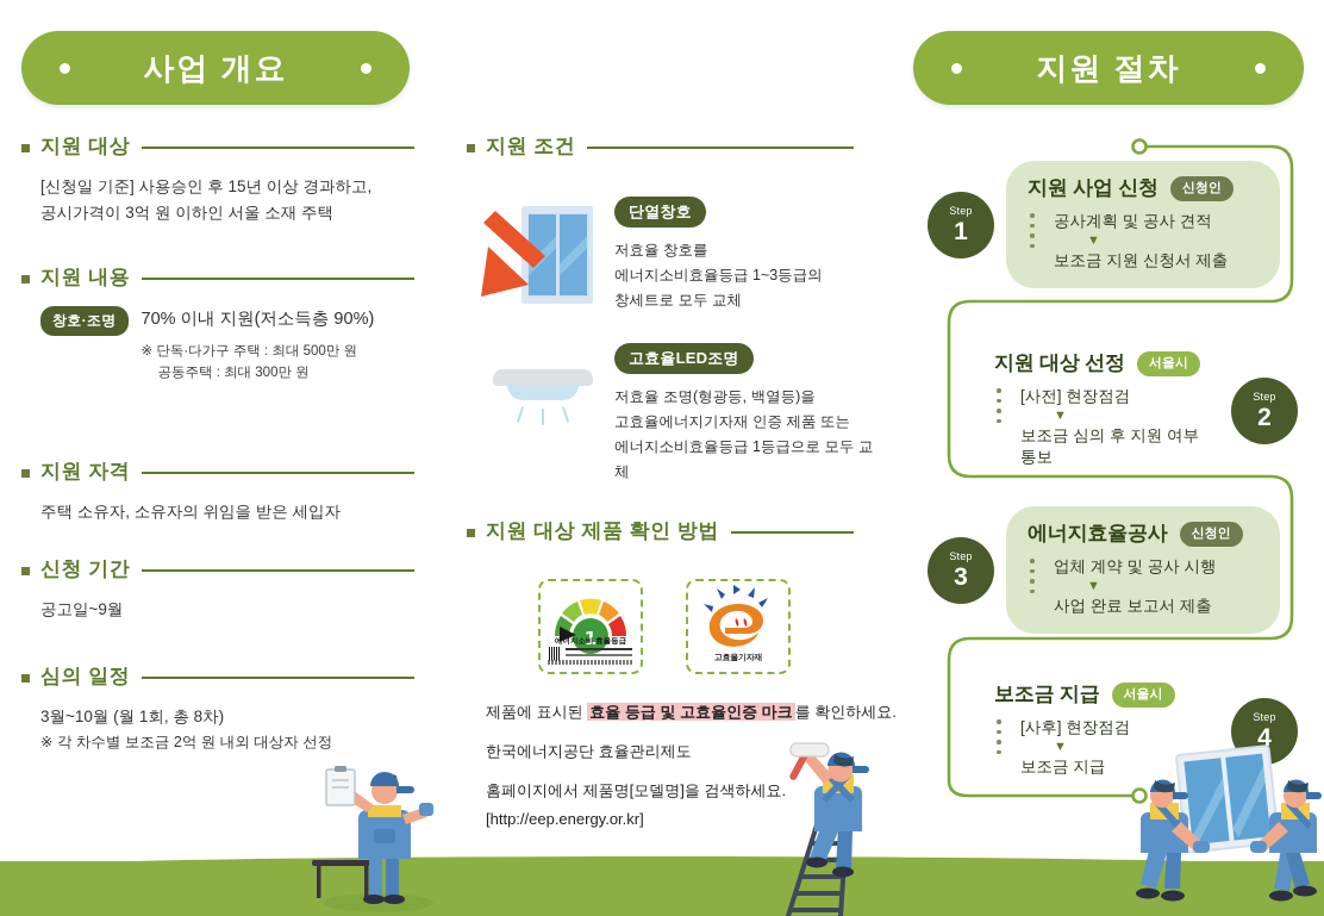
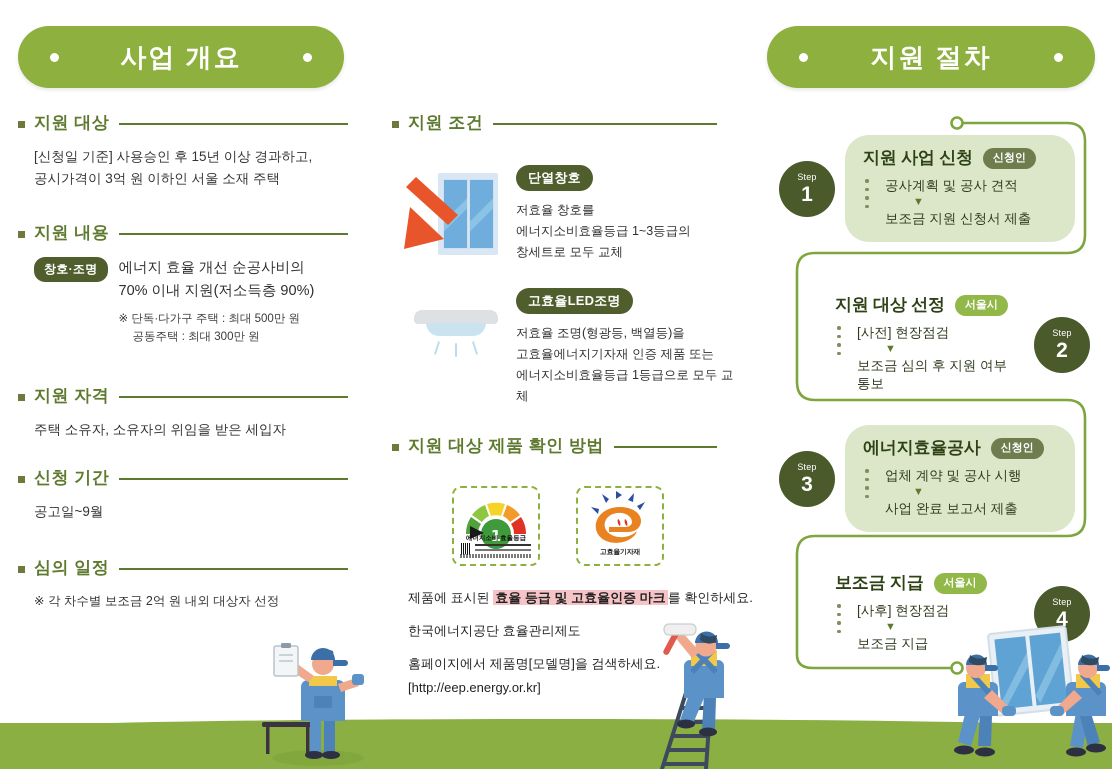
  사업 개요
  지원 대상
  [신청일 기준] 사용승인 후 15년 이상 경과하고,
  공시가격이 3억 원 이하인 서울 소재 주택
  지원 내용
  창호·조명
+ 에너지 효율 개선 순공사비의
  70% 이내 지원(저소득층 90%)
  ※ 단독·다가구 주택 : 최대 500만 원
  공동주택 : 최대 300만 원
  지원 자격
  주택 소유자, 소유자의 위임을 받은 세입자
  신청 기간
  공고일~9월
  심의 일정
- 3월~10월 (월 1회, 총 8차)
  ※ 각 차수별 보조금 2억 원 내외 대상자 선정
  지원 조건
  단열창호
  저효율 창호를
  에너지소비효율등급 1~3등급의
  창세트로 모두 교체
  고효율LED조명
  저효율 조명(형광등, 백열등)을
  고효율에너지기자재 인증 제품 또는
  에너지소비효율등급 1등급으로 모두 교체
  지원 대상 제품 확인 방법
  1
  제품에 표시된 효율 등급 및 고효율인증 마크 를 확인하세요.
  한국에너지공단 효율관리제도
  홈페이지에서 제품명[모델명]을 검색하세요.
  [http://eep.energy.or.kr]
  지원 절차
  Step
  1
  지원 사업 신청
  신청인
  공사계획 및 공사 견적
  ▼
  보조금 지원 신청서 제출
  지원 대상 선정
  서울시
  [사전] 현장점검
  ▼
  보조금 심의 후 지원 여부 통보
  Step
  2
  Step
  3
  에너지효율공사
  신청인
  업체 계약 및 공사 시행
  ▼
  사업 완료 보고서 제출
  보조금 지급
  서울시
  [사후] 현장점검
  ▼
  보조금 지급
  Step
  4
